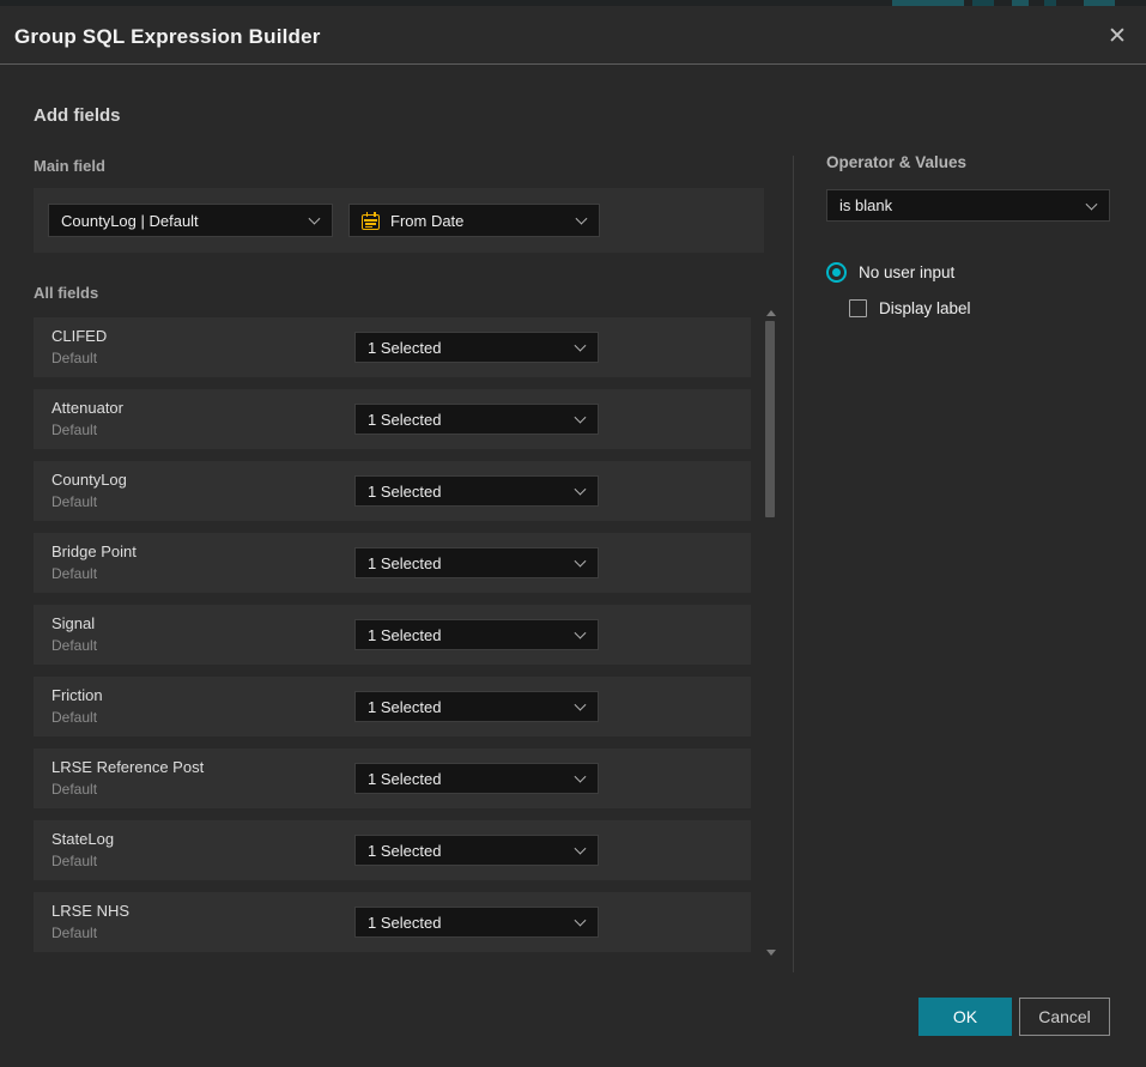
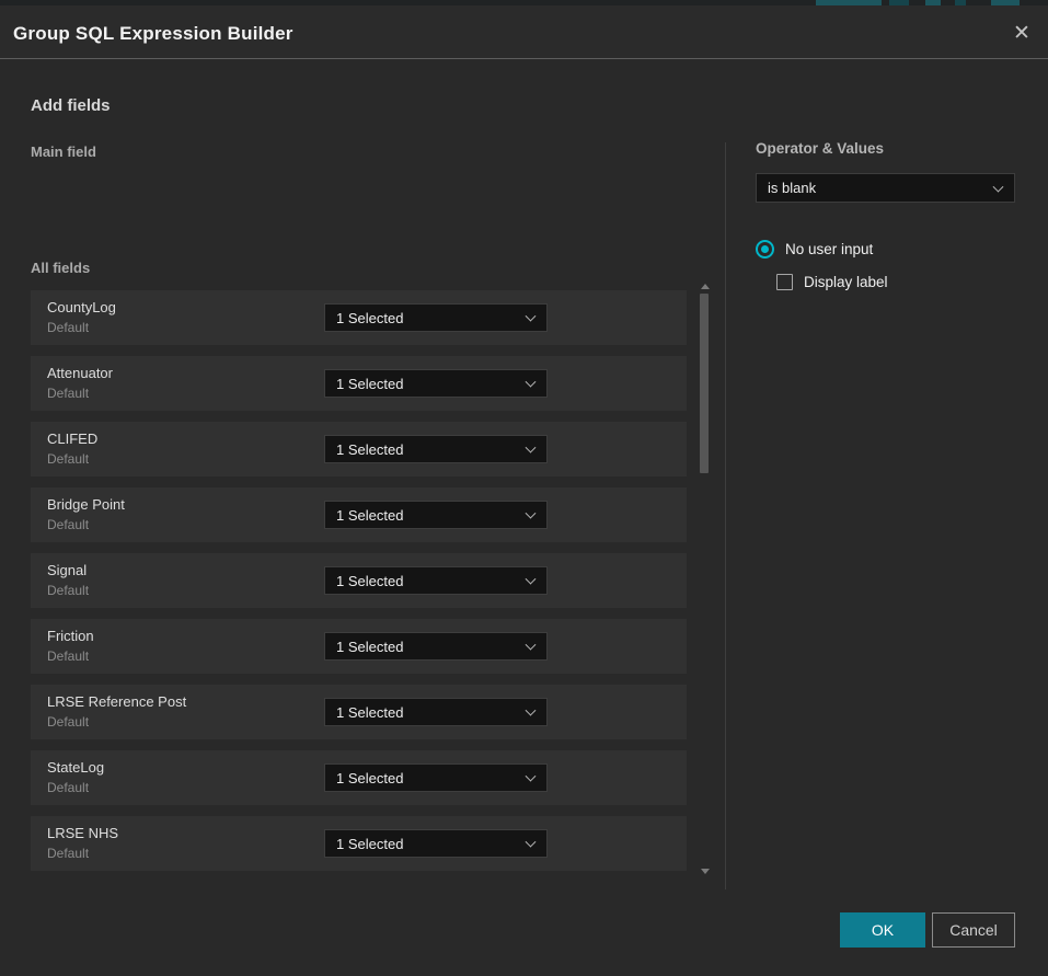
  Group SQL Expression Builder
  ✕
  Add fields
  Main field
- CountyLog | Default
- From Date
  All fields
- CLIFED
+ CountyLog
  Default
  1 Selected
  Attenuator
  Default
  1 Selected
- CountyLog
+ CLIFED
  Default
  1 Selected
  Bridge Point
  Default
  1 Selected
  Signal
  Default
  1 Selected
  Friction
  Default
  1 Selected
  LRSE Reference Post
  Default
  1 Selected
  StateLog
  Default
  1 Selected
  LRSE NHS
  Default
  1 Selected
  Operator & Values
  is blank
  No user input
  Display label
  OK
  Cancel
